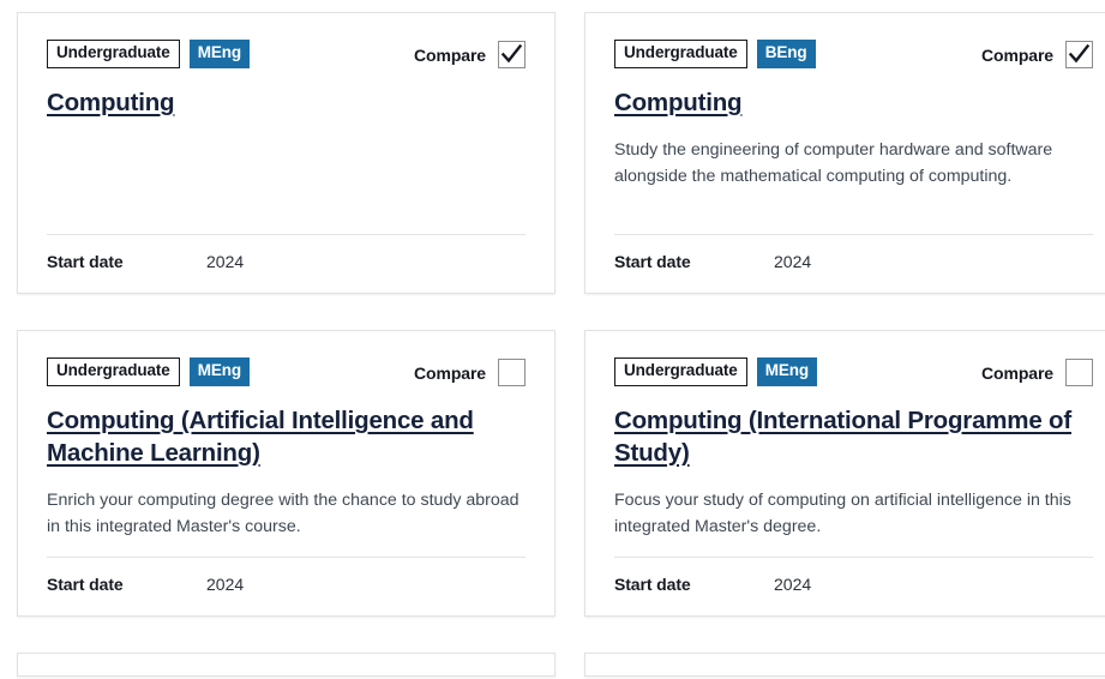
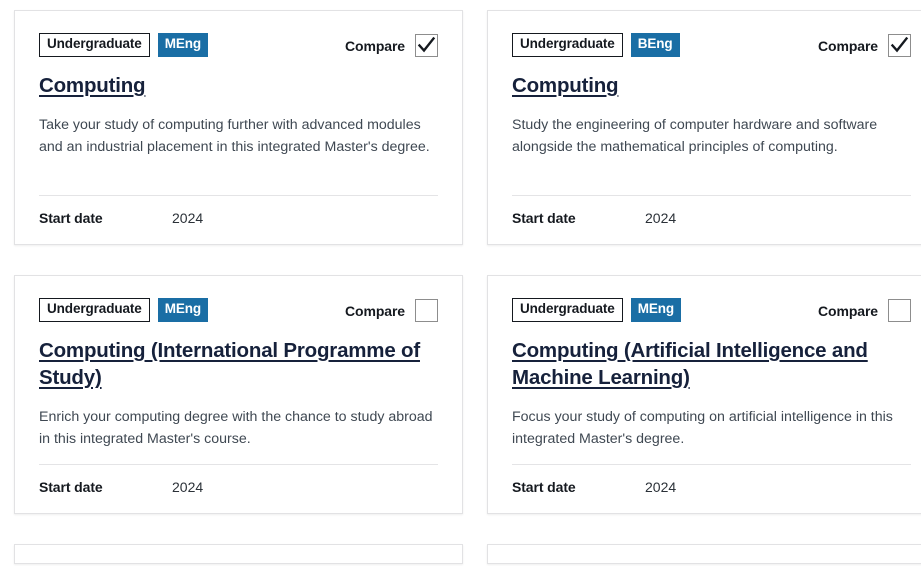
  Undergraduate
  MEng
  Compare
  Computing
+ Take your study of computing further with advanced modules and an industrial placement in this integrated Master's degree.
  Start date
  2024
  Undergraduate
  BEng
  Compare
  Computing
- Study the engineering of computer hardware and software alongside the mathematical computing of computing.
+ Study the engineering of computer hardware and software alongside the mathematical principles of computing.
  Start date
  2024
  Undergraduate
  MEng
  Compare
- Computing (Artificial Intelligence and Machine Learning)
+ Computing (International Programme of Study)
  Enrich your computing degree with the chance to study abroad in this integrated Master's course.
  Start date
  2024
  Undergraduate
  MEng
  Compare
- Computing (International Programme of Study)
+ Computing (Artificial Intelligence and Machine Learning)
  Focus your study of computing on artificial intelligence in this integrated Master's degree.
  Start date
  2024
